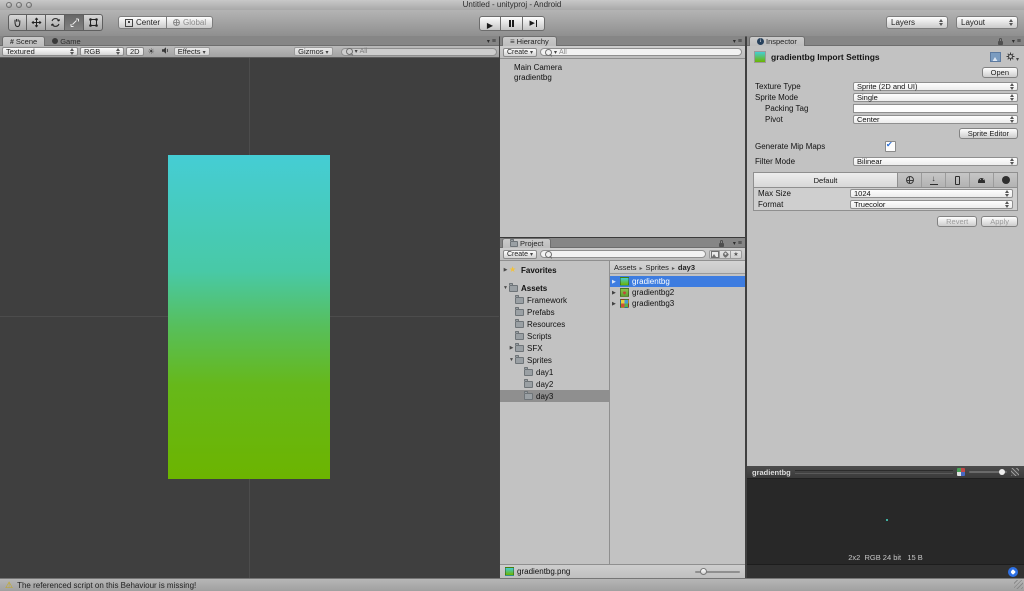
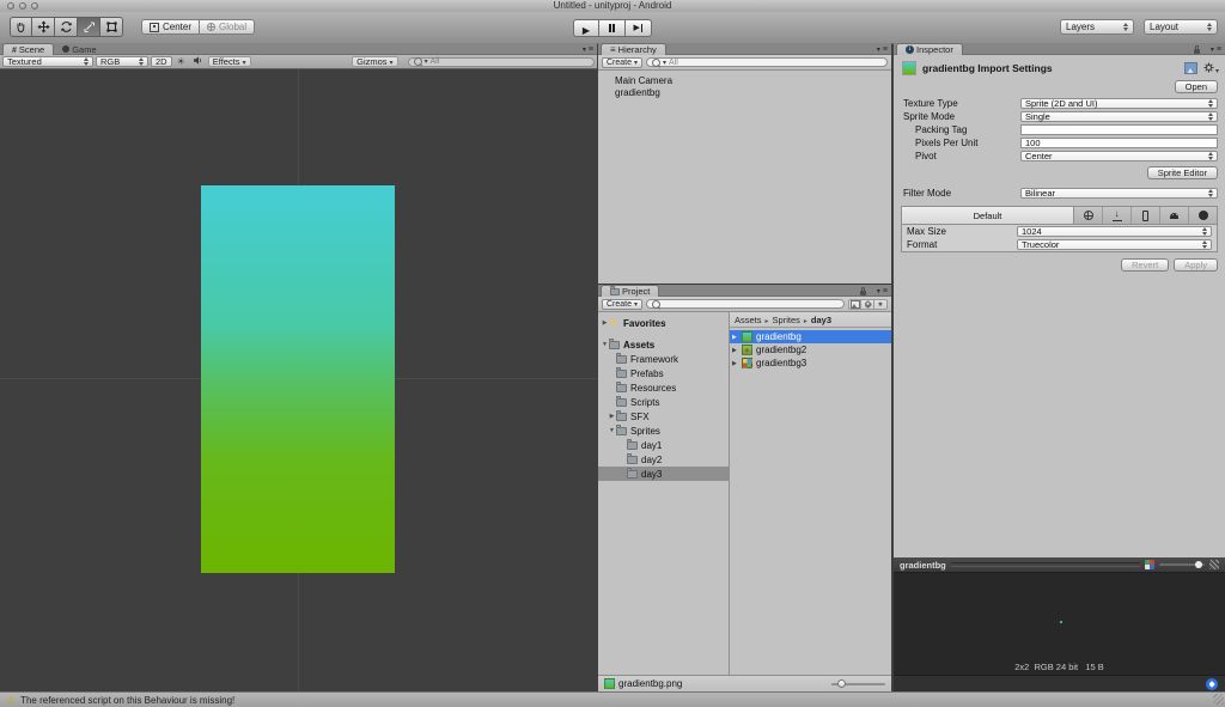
  Untitled - unityproj - Android
  Center
  Global
  Layers
  Layout
  Scene
  Game
  Textured
  RGB
  2D
  Effects
  Gizmos
  Hierarchy
  Main Camera
  gradientbg
  Project
  Favorites
  Assets
  Framework
  Prefabs
  Resources
  Scripts
  SFX
  Sprites
  day1
  day2
  day3
  Assets
  Sprites
  day3
  gradientbg
  gradientbg2
  gradientbg3
  gradientbg.png
  Inspector
  gradientbg Import Settings
  Open
  Texture Type
  Sprite (2D and UI)
  Sprite Mode
  Single
  Packing Tag
+ Pixels Per Unit
+ 100
  Pivot
  Center
  Sprite Editor
- Generate Mip Maps
  Filter Mode
  Bilinear
  Default
  Max Size
  1024
  Format
  Truecolor
  Revert
  Apply
  gradientbg
  2x2 RGB 24 bit 15 B
  The referenced script on this Behaviour is missing!
